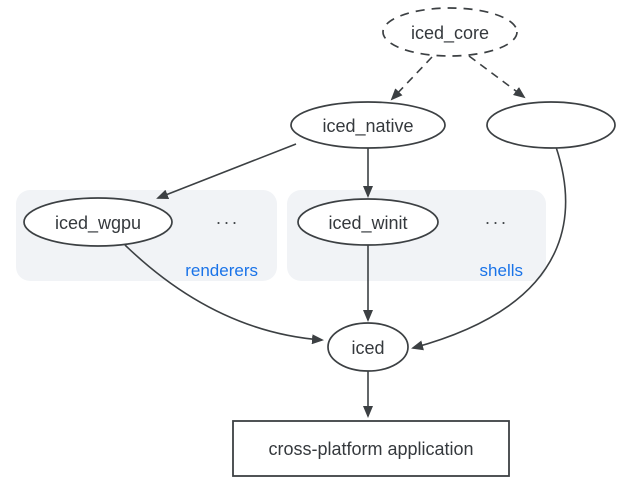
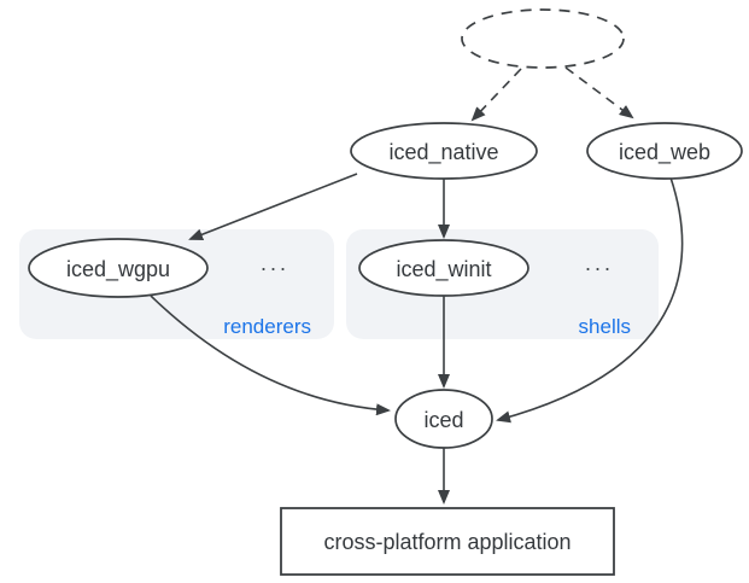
- iced_core
  iced_native
+ iced_web
  iced_wgpu
  iced_winit
  iced
  cross-platform application
  ...
  renderers
  ...
  shells
